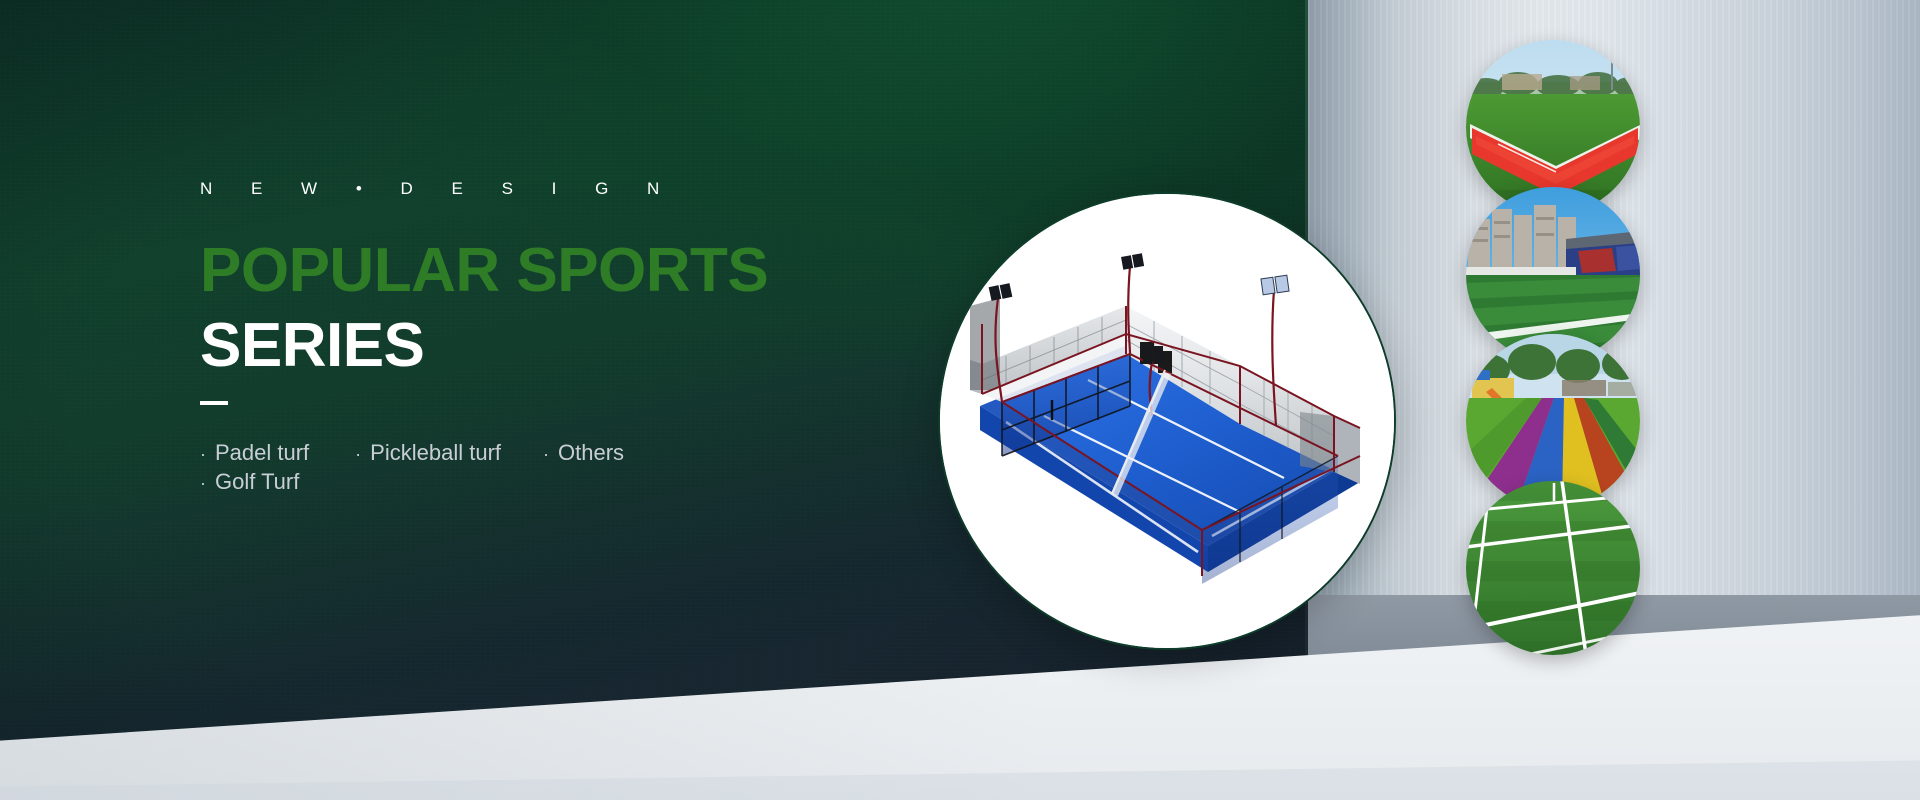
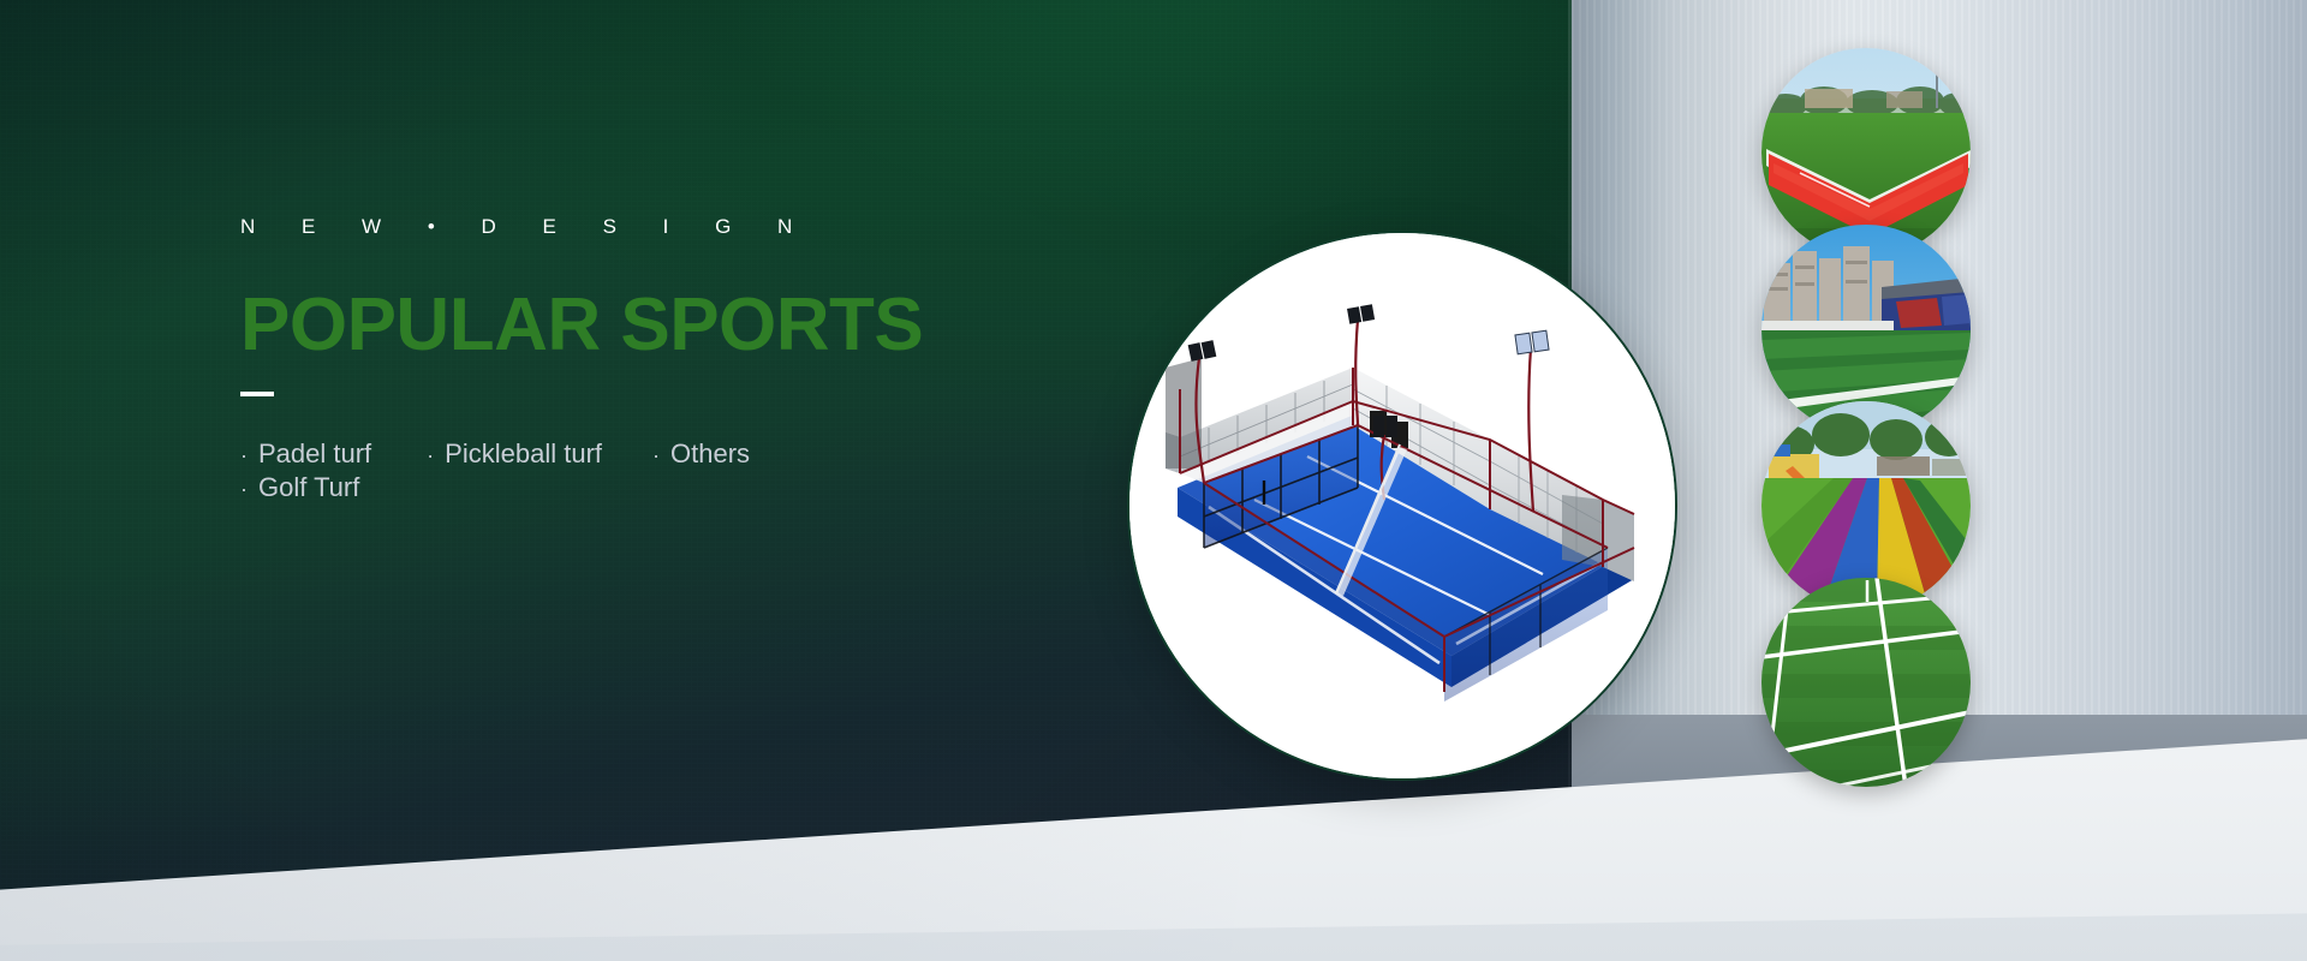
  N E W • D E S I G N
  POPULAR SPORTS
- SERIES
  ·
  Padel turf
  ·
  Pickleball turf
  ·
  Others
  ·
  Golf Turf
